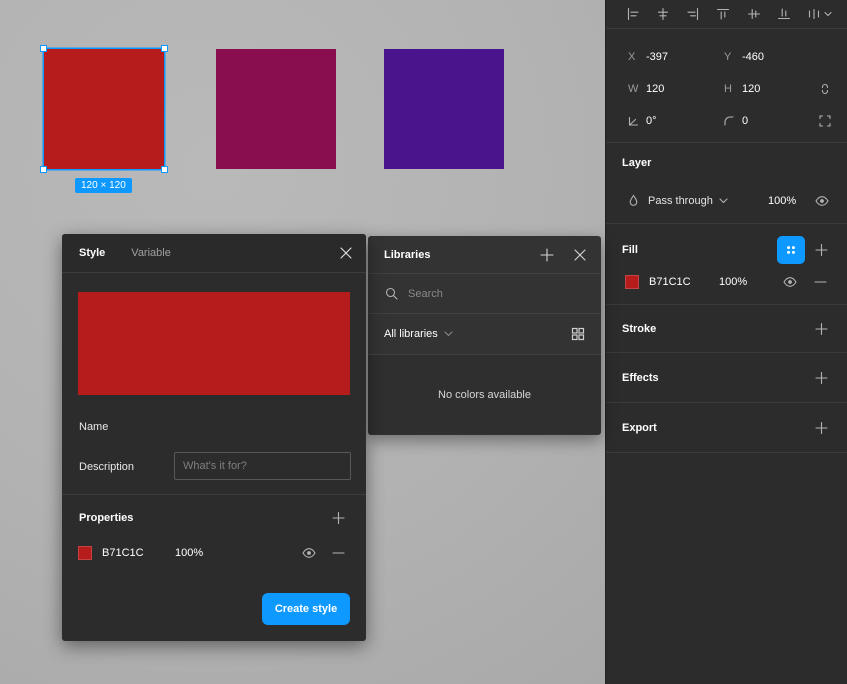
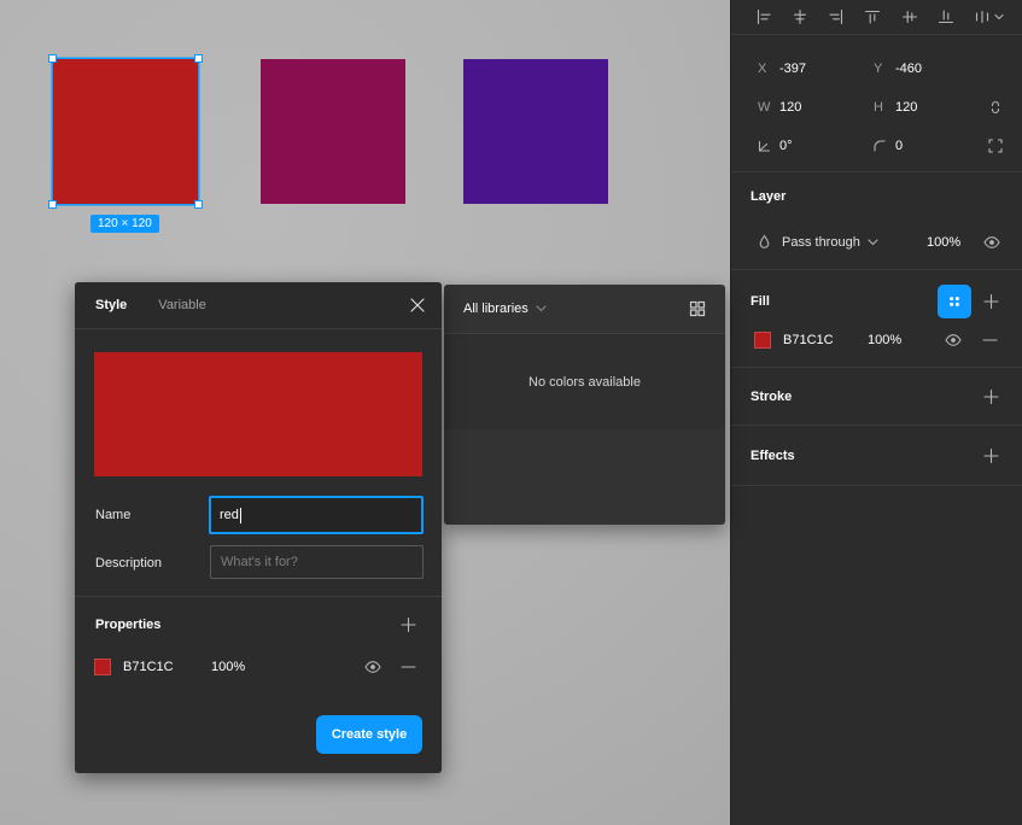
  120 × 120
  X
  -397
  Y
  -460
  W
  120
  H
  120
  0°
  0
  Layer
  Pass through
  100%
  Fill
  B71C1C
  100%
  Stroke
  Effects
- Export
- Libraries
- Search
  All libraries
  No colors available
  Style
  Variable
  Name
+ red
  Description
  What's it for?
  Properties
  B71C1C
  100%
  Create style
